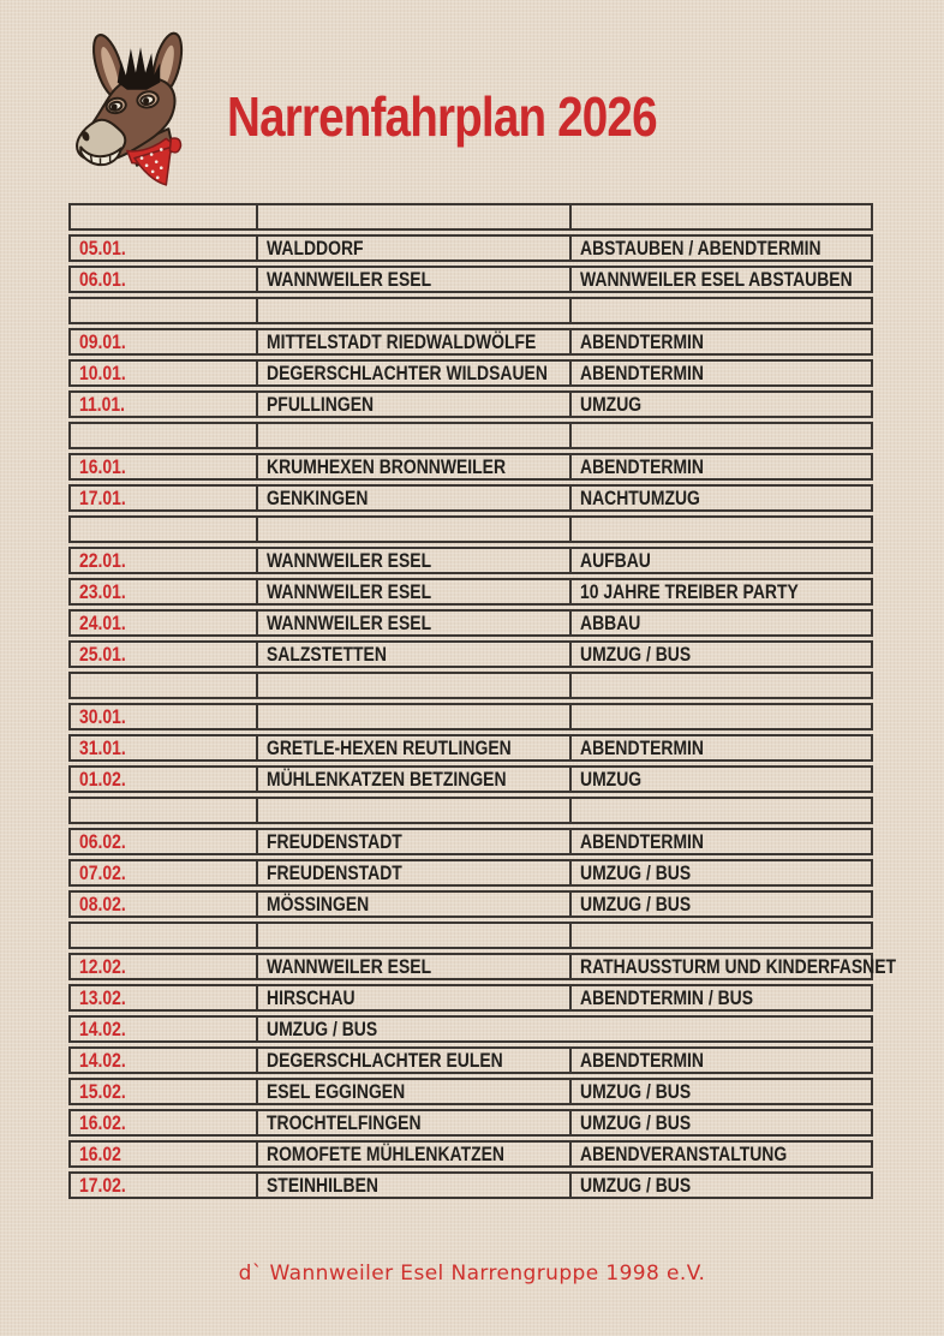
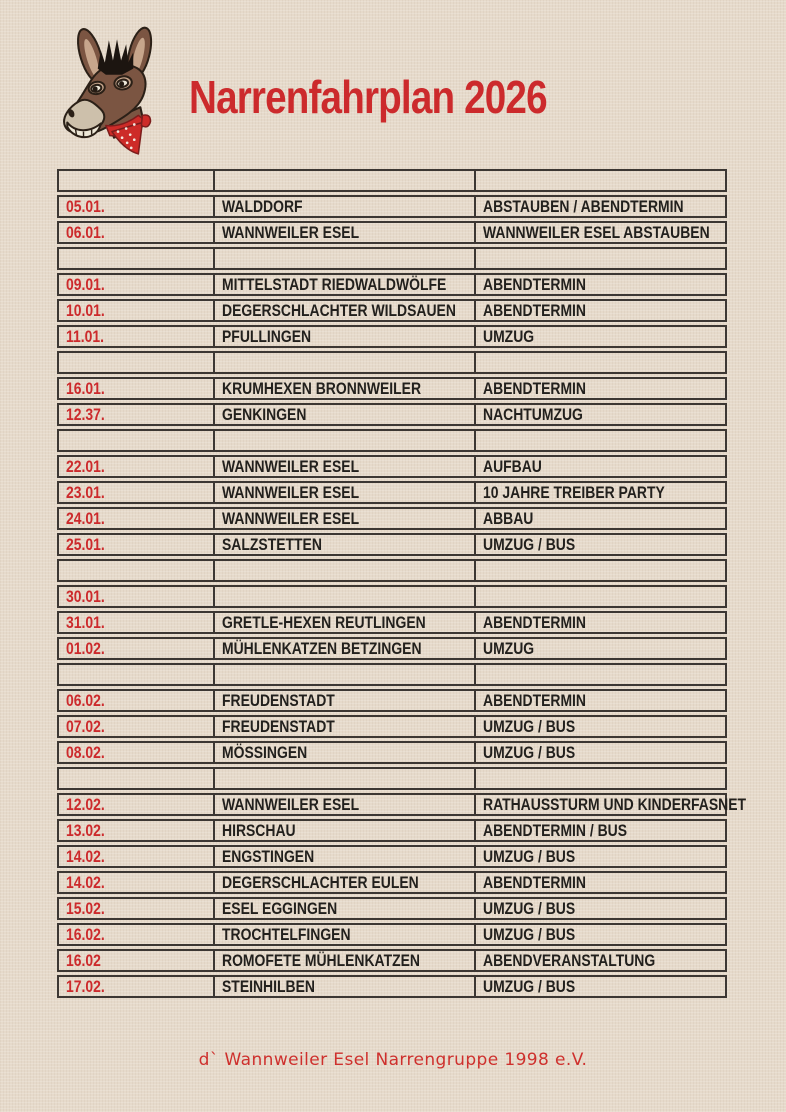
  Narrenfahrplan 2026
  05.01.
  WALDDORF
  ABSTAUBEN / ABENDTERMIN
  06.01.
  WANNWEILER ESEL
  WANNWEILER ESEL ABSTAUBEN
  09.01.
  MITTELSTADT RIEDWALDWÖLFE
  ABENDTERMIN
  10.01.
  DEGERSCHLACHTER WILDSAUEN
  ABENDTERMIN
  11.01.
  PFULLINGEN
  UMZUG
  16.01.
  KRUMHEXEN BRONNWEILER
  ABENDTERMIN
- 17.01.
+ 12.37.
  GENKINGEN
  NACHTUMZUG
  22.01.
  WANNWEILER ESEL
  AUFBAU
  23.01.
  WANNWEILER ESEL
  10 JAHRE TREIBER PARTY
  24.01.
  WANNWEILER ESEL
  ABBAU
  25.01.
  SALZSTETTEN
  UMZUG / BUS
  30.01.
  31.01.
  GRETLE-HEXEN REUTLINGEN
  ABENDTERMIN
  01.02.
  MÜHLENKATZEN BETZINGEN
  UMZUG
  06.02.
  FREUDENSTADT
  ABENDTERMIN
  07.02.
  FREUDENSTADT
  UMZUG / BUS
  08.02.
  MÖSSINGEN
  UMZUG / BUS
  12.02.
  WANNWEILER ESEL
  RATHAUSSTURM UND KINDERFASNET
  13.02.
  HIRSCHAU
  ABENDTERMIN / BUS
  14.02.
+ ENGSTINGEN
  UMZUG / BUS
  14.02.
  DEGERSCHLACHTER EULEN
  ABENDTERMIN
  15.02.
  ESEL EGGINGEN
  UMZUG / BUS
  16.02.
  TROCHTELFINGEN
  UMZUG / BUS
  16.02
  ROMOFETE MÜHLENKATZEN
  ABENDVERANSTALTUNG
  17.02.
  STEINHILBEN
  UMZUG / BUS
  d` Wannweiler Esel Narrengruppe 1998 e.V.
